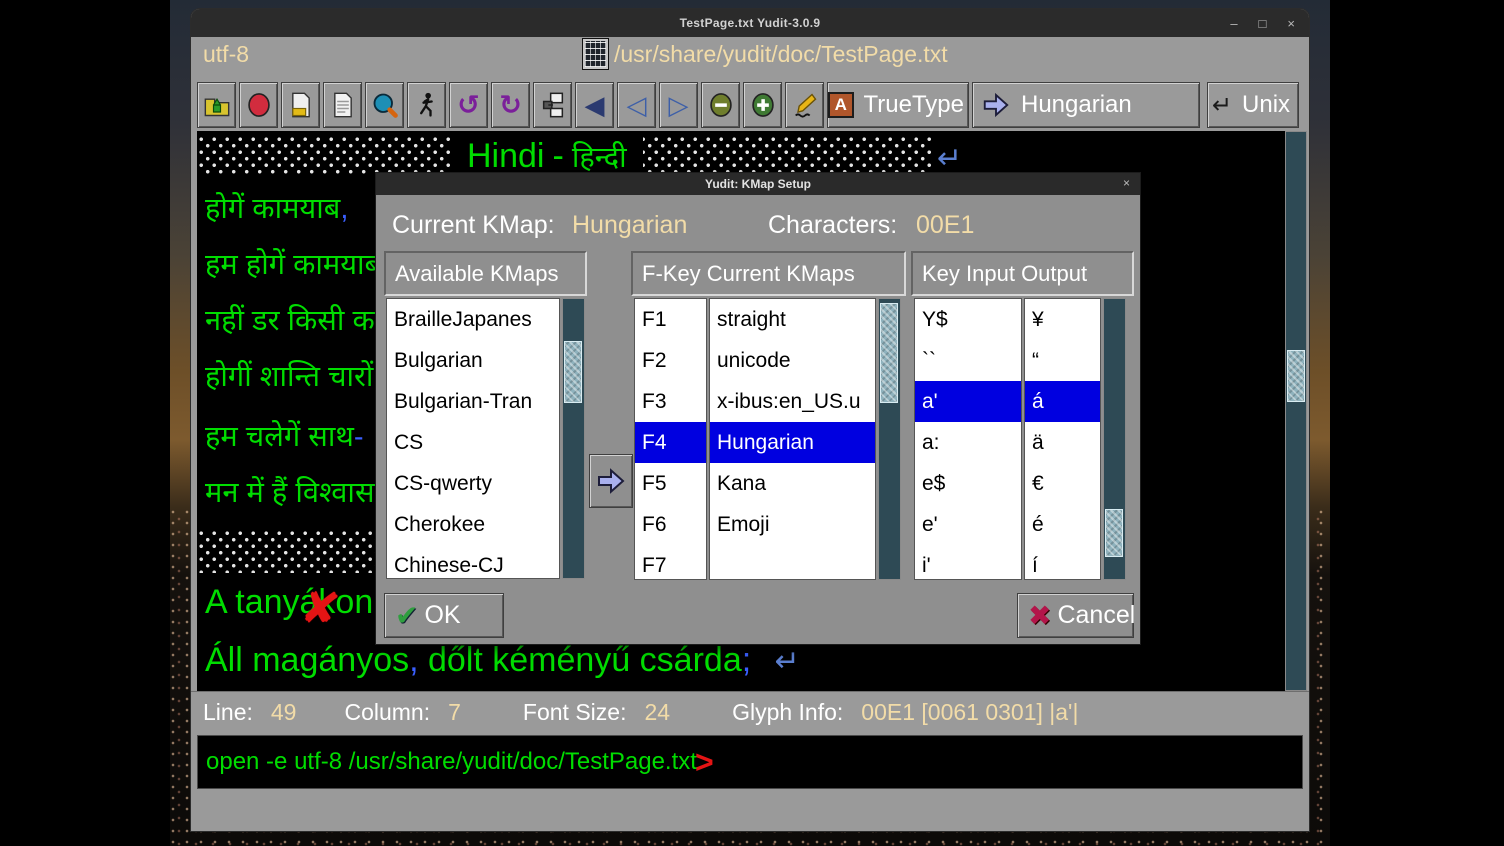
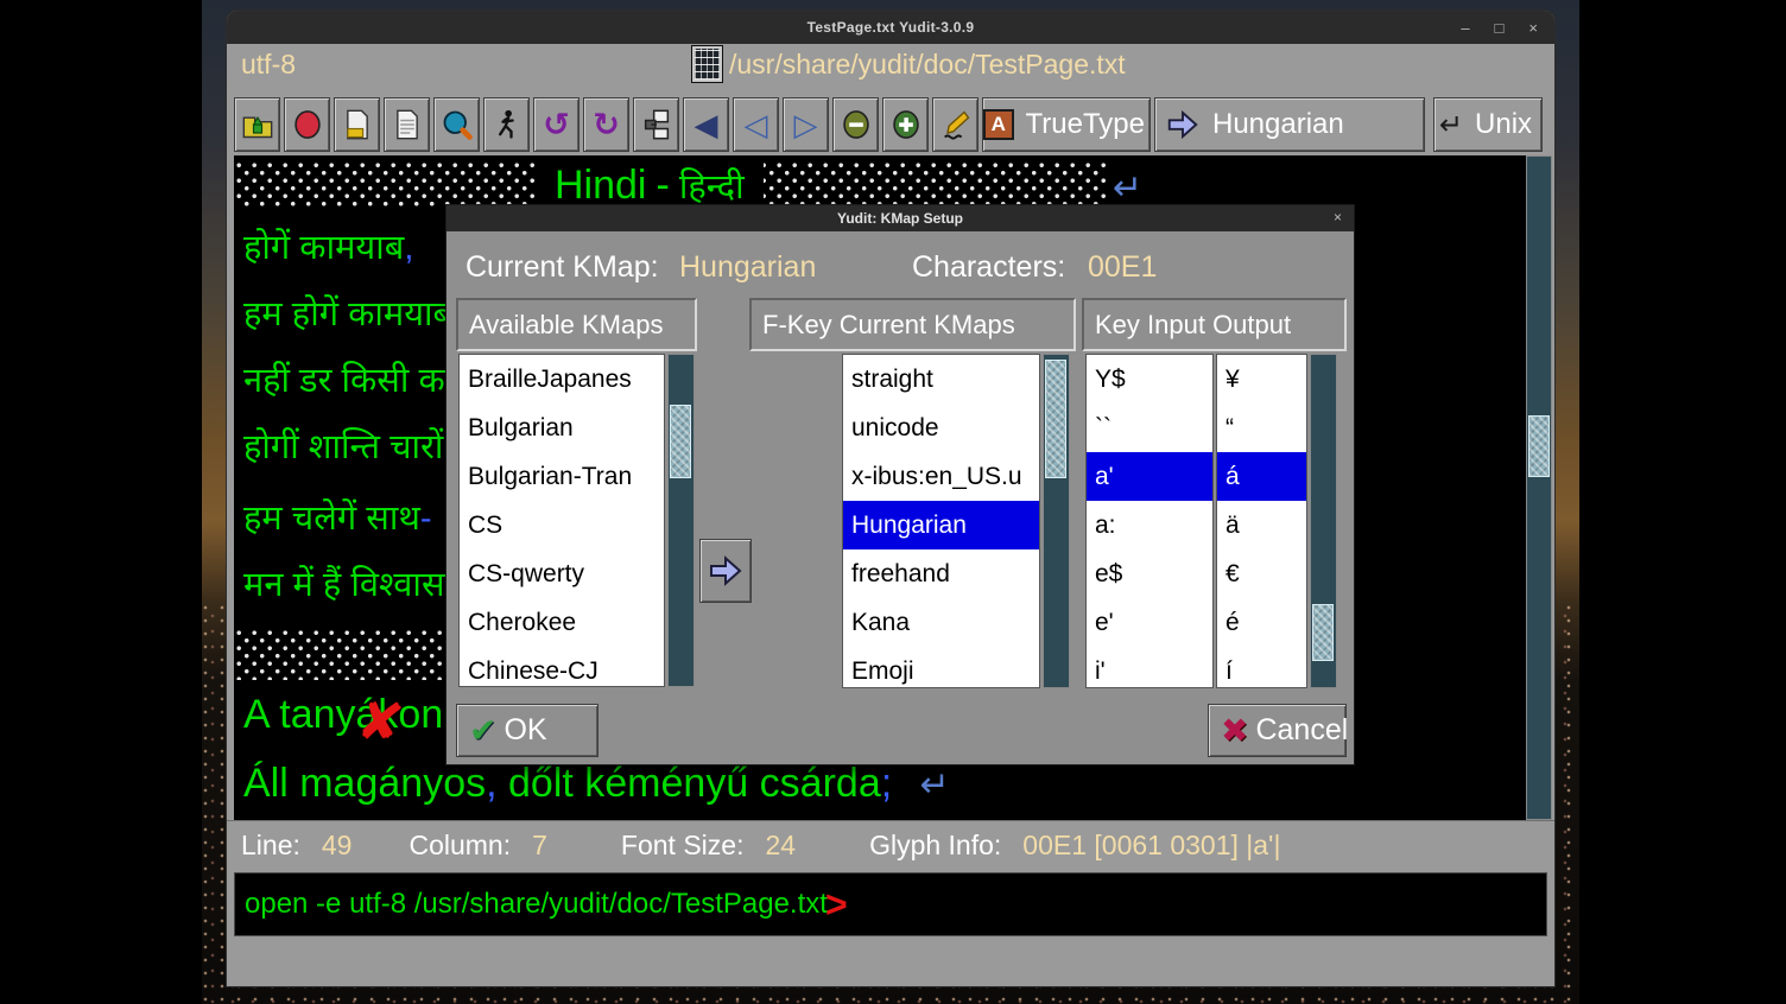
  TestPage.txt Yudit-3.0.9
  –
  □
  ×
  utf-8
  /usr/share/yudit/doc/TestPage.txt
  ↺
  ↻
  ◀
  ◁
  ▷
  A
  TrueType
  Hungarian
  ↵
  Unix
  Hindi
  -
  हिन्दी
  ↵
  होगें कामयाब,
  हम होगें कामयाब
  नहीं डर किसी का
  होगीं शान्ति चारों
  हम चलेगें साथ-
  मन में हैं विश्वास
  A tanyákon
  Áll magányos, dőlt kéményű csárda; ↵
  Line:
  49
  Column:
  7
  Font Size:
  24
  Glyph Info:
  00E1 [0061 0301] |a'|
  open -e utf-8 /usr/share/yudit/doc/TestPage.txt
  >
  Yudit: KMap Setup
  ×
  Current KMap:
  Hungarian
  Characters:
  00E1
  Available KMaps
  BrailleJapanes
  Bulgarian
  Bulgarian-Tran
  CS
  CS-qwerty
  Cherokee
  Chinese-CJ
  F-Key Current KMaps
- F1
- F2
- F3
- F4
- F5
- F6
- F7
  straight
  unicode
  x-ibus:en_US.u
  Hungarian
+ freehand
  Kana
  Emoji
  Key Input Output
  Y$
  ``
  a'
  a:
  e$
  e'
  i'
  ¥
  “
  á
  ä
  €
  é
  í
  ✔
  OK
  ✖
  Cancel
